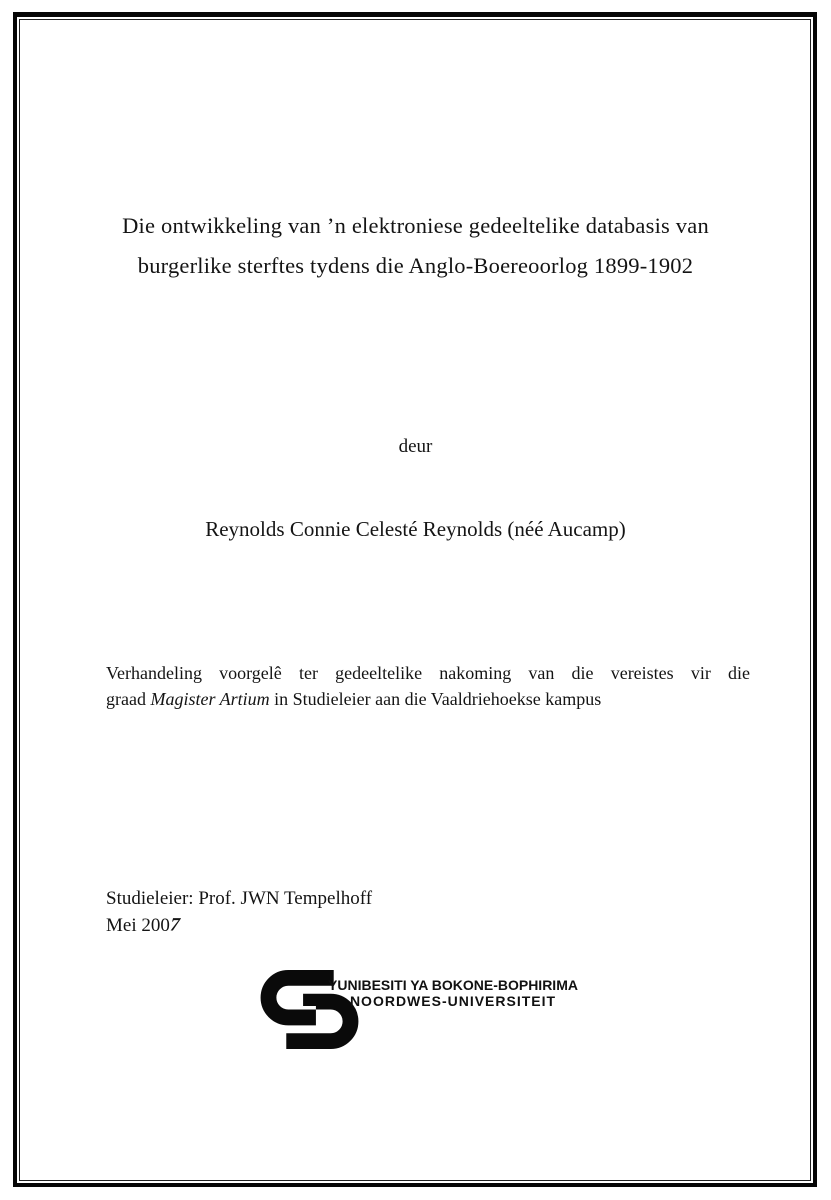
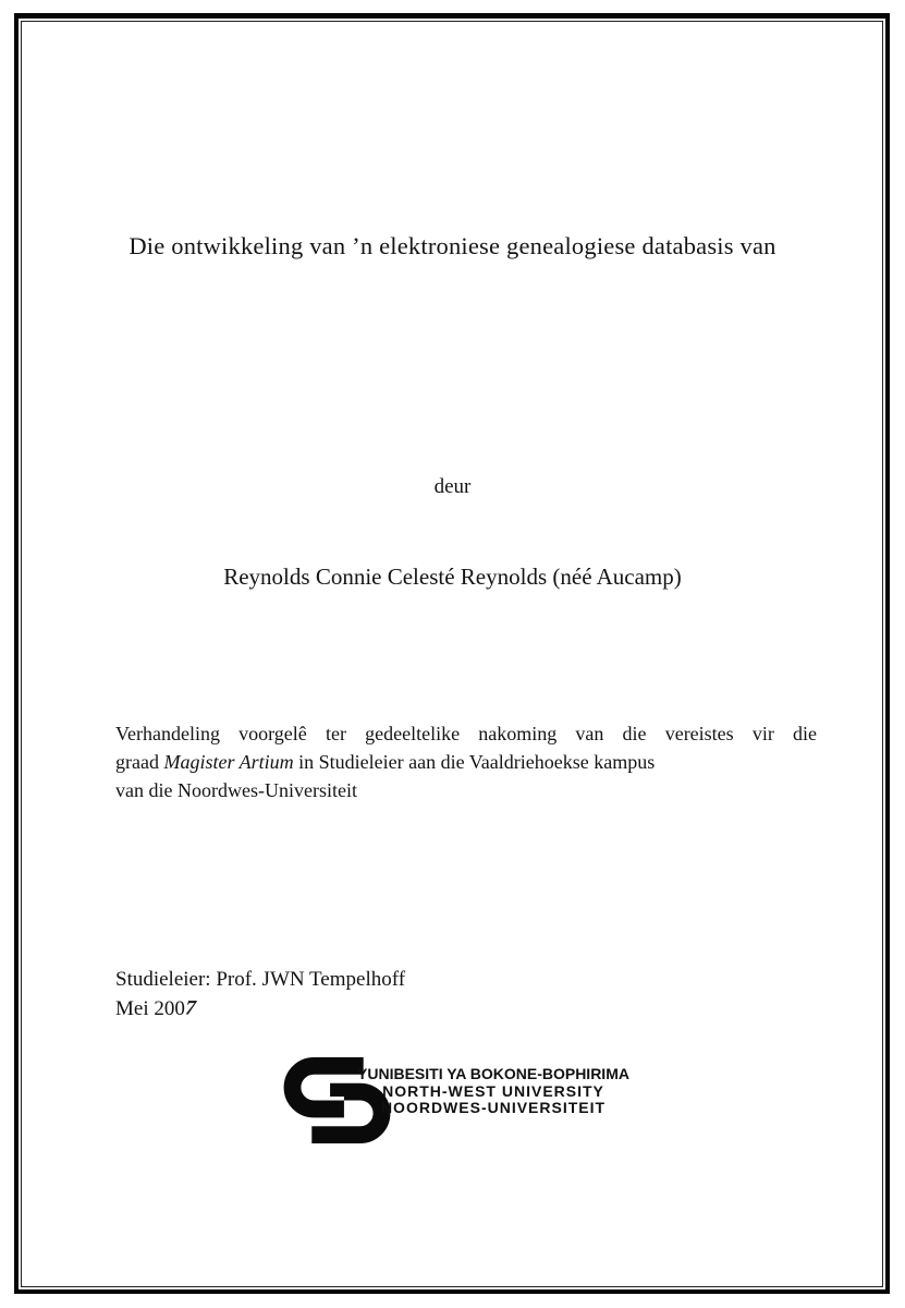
- Die ontwikkeling van ’n elektroniese gedeeltelike databasis van
+ Die ontwikkeling van ’n elektroniese genealogiese databasis van
- burgerlike sterftes tydens die Anglo-Boereoorlog 1899-1902
  deur
  Reynolds Connie Celesté Reynolds (néé Aucamp)
  Verhandeling voorgelê ter gedeeltelike nakoming van die vereistes vir die
  graad Magister Artium in Studieleier aan die Vaaldriehoekse kampus
+ van die Noordwes-Universiteit
  Studieleier: Prof. JWN Tempelhoff
  YUNIBESITI YA BOKONE-BOPHIRIMA
+ NORTH-WEST UNIVERSITY
  NOORDWES-UNIVERSITEIT
